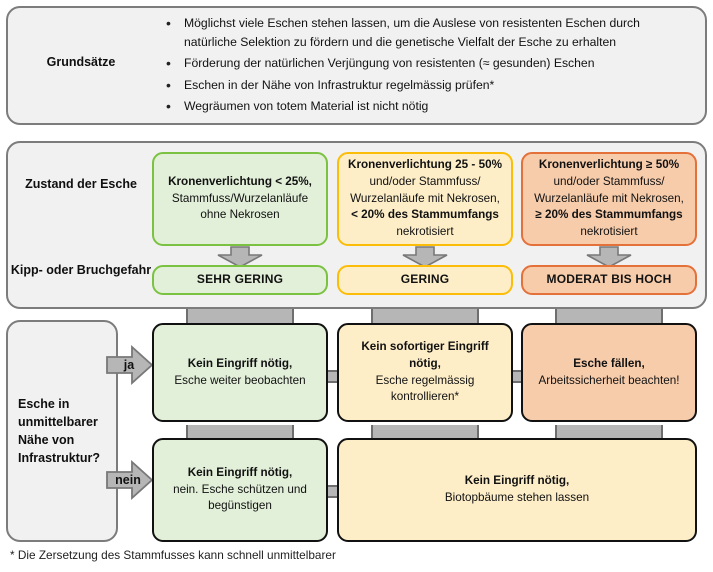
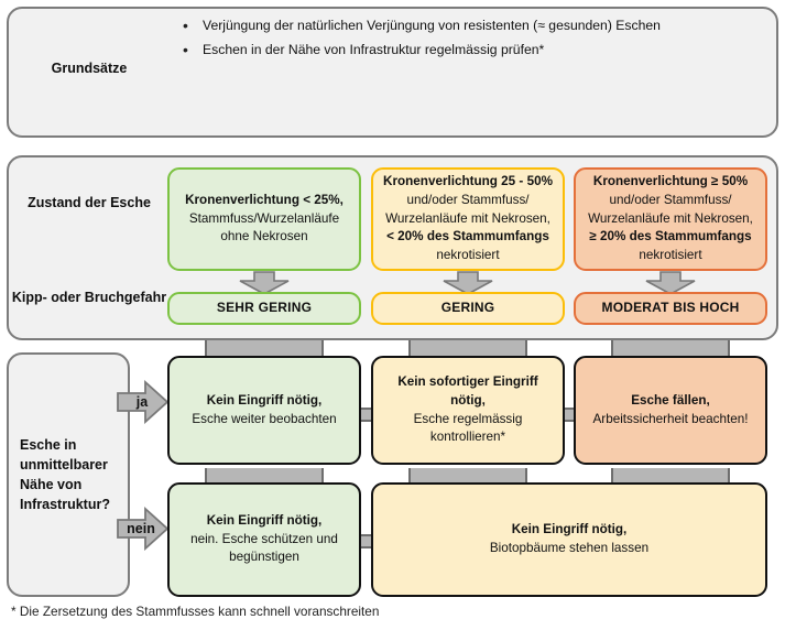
  Grundsätze
- Möglichst viele Eschen stehen lassen, um die Auslese von resistenten Eschen durch natürliche Selektion zu fördern und die genetische Vielfalt der Esche zu erhalten
- Förderung der natürlichen Verjüngung von resistenten (≈ gesunden) Eschen
+ Verjüngung der natürlichen Verjüngung von resistenten (≈ gesunden) Eschen
  Eschen in der Nähe von Infrastruktur regelmässig prüfen*
- Wegräumen von totem Material ist nicht nötig
  Zustand der Esche
  Kipp- oder Bruchgefahr
  Kronenverlichtung < 25%,
  Stammfuss/Wurzelanläufe ohne Nekrosen
  Kronenverlichtung 25 - 50%
  und/oder Stammfuss/
  Wurzelanläufe mit Nekrosen,
  < 20% des Stammumfangs
  nekrotisiert
  Kronenverlichtung ≥ 50%
  und/oder Stammfuss/
  Wurzelanläufe mit Nekrosen,
  ≥ 20% des Stammumfangs
  nekrotisiert
  SEHR GERING
  GERING
  MODERAT BIS HOCH
  Esche in unmittelbarer Nähe von Infrastruktur?
  ja
  nein
  Kein Eingriff nötig,
  Esche weiter beobachten
  Kein sofortiger Eingriff nötig,
  Esche regelmässig kontrollieren*
  Esche fällen,
  Arbeitssicherheit beachten!
  Kein Eingriff nötig,
  nein. Esche schützen und begünstigen
  Kein Eingriff nötig,
  Biotopbäume stehen lassen
- * Die Zersetzung des Stammfusses kann schnell unmittelbarer
+ * Die Zersetzung des Stammfusses kann schnell voranschreiten
